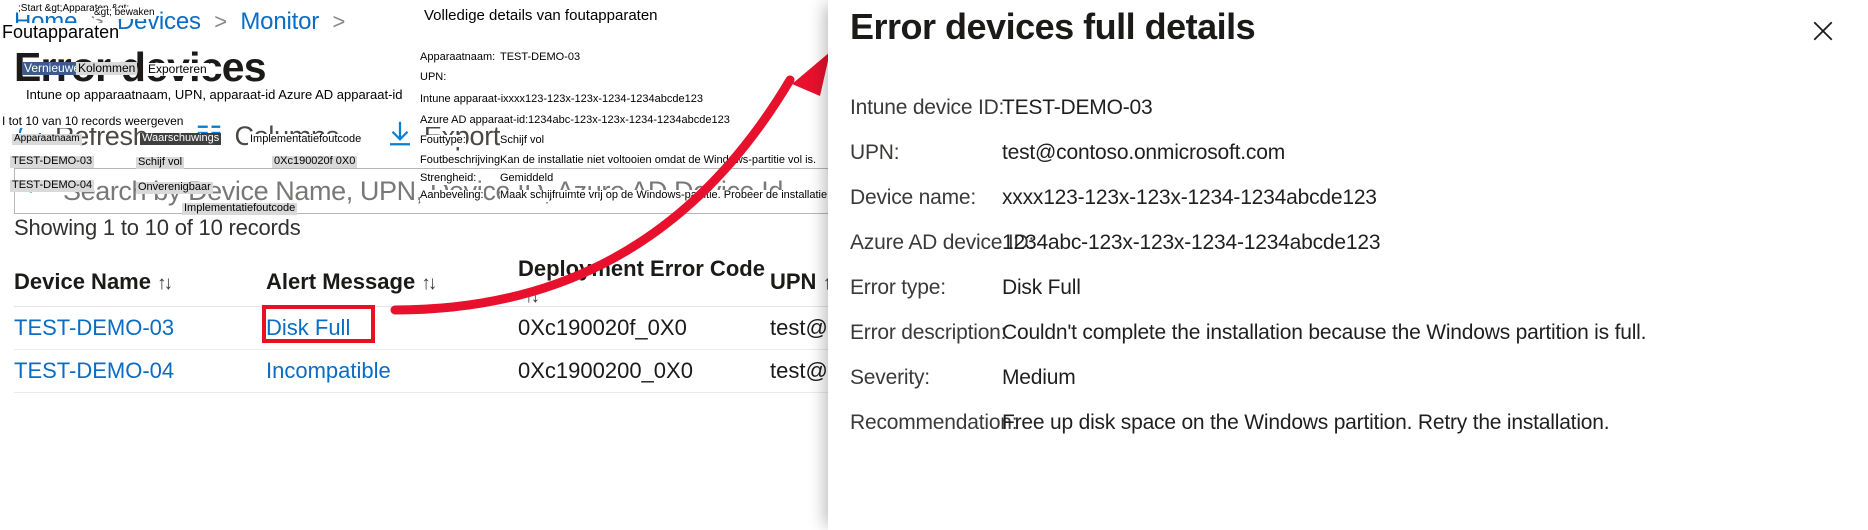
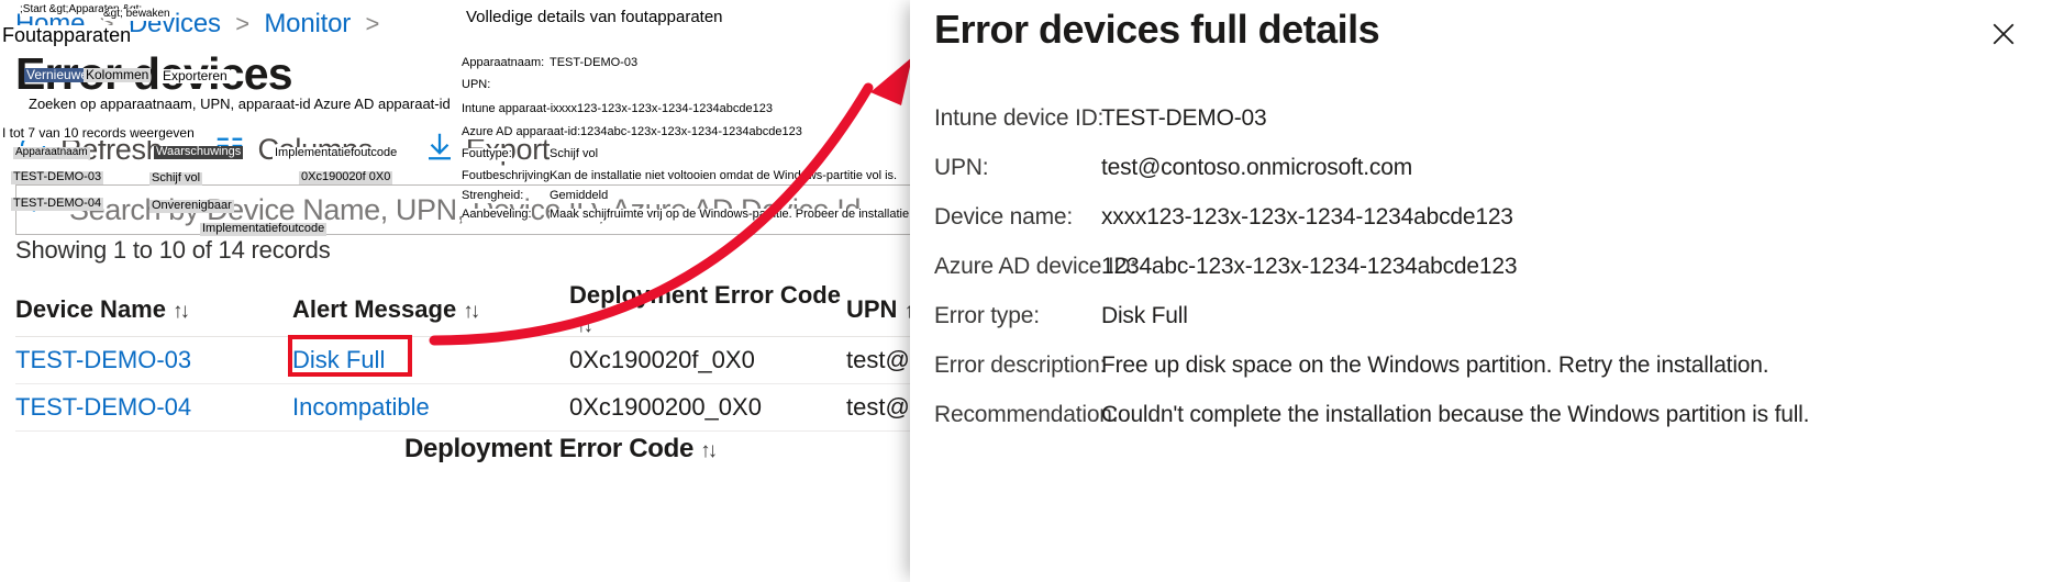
  Home > Devices > Monitor >
- Showing 1 to 10 of 10 records
+ Showing 1 to 10 of 14 records
  Device Name ↑↓
  Alert Message ↑↓
  Deploent Error Code↓
  UPN ↑
  TEST-DEMO-03
  Disk Full
  0Xc190020f_0X0
  test@
  TEST-DEMO-04
  Incompatible
  0Xc1900200_0X0
  test@
+ Deployment Error Code ↑↓
  &gt; bewaken
  Foutapparaten
  Vernieuw
  Kolommen
  Exporteren
- Intune op apparaatnaam, UPN, apparaat-id Azure AD apparaat-id
+ Zoeken op apparaatnaam, UPN, apparaat-id Azure AD apparaat-id
- I tot 10 van 10 records weergeven
+ I tot 7 van 10 records weergeven
  Apparaatnaam
  Waarschuwings
  Implementatiefoutcode
  TEST-DEMO-03
  Schijf vol
  0Xc190020f 0X0
  TEST-DEMO-04
  Onverenigbaar
  Implementatiefoutcode
  Volledige details van foutapparaten
  Apparaatnaam:
  TEST-DEMO-03
  UPN:
  Intune apparaat-i
  xxxx123-123x-123x-1234-1234abcde123
  Azure AD apparaat-id:
  1234abc-123x-123x-1234-1234abcde123
  Fouttype:
  Schijf vol
  Foutbeschrijving
  Kan de installatie niet voltooien omdat de Winds-partitie vol is.
  Strengheid:
  Gemiddeld
  Aanbeveling:
  Maak schijfruimte vrij op de Windows-ptie. Probeer de installatie
  Error devices full details
  Intune device ID:
  TEST-DEMO-03
  UPN:
  test@contoso.onmicrosoft.com
  Device name:
  xxxx123-123x-123x-1234-1234abcde123
  Azure AD device
  1234abc-123x-123x-1234-1234abcde123
  Error type:
  Disk Full
  Error description
- Couldn't complete the installation because the Windows partition is full.
+ Free up disk space on the Windows partition. Retry the installation.
- Severity:
- Medium
  Recommendatio
- Free up disk space on the Windows partition. Retry the installation.
+ Couldn't complete the installation because the Windows partition is full.
